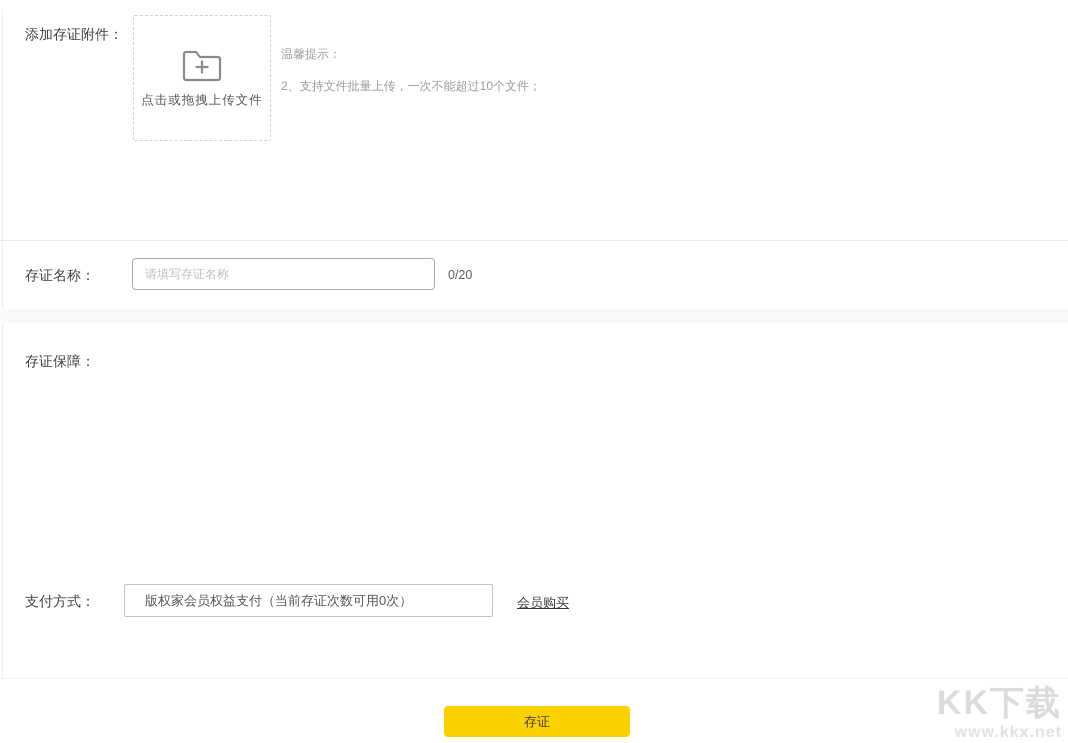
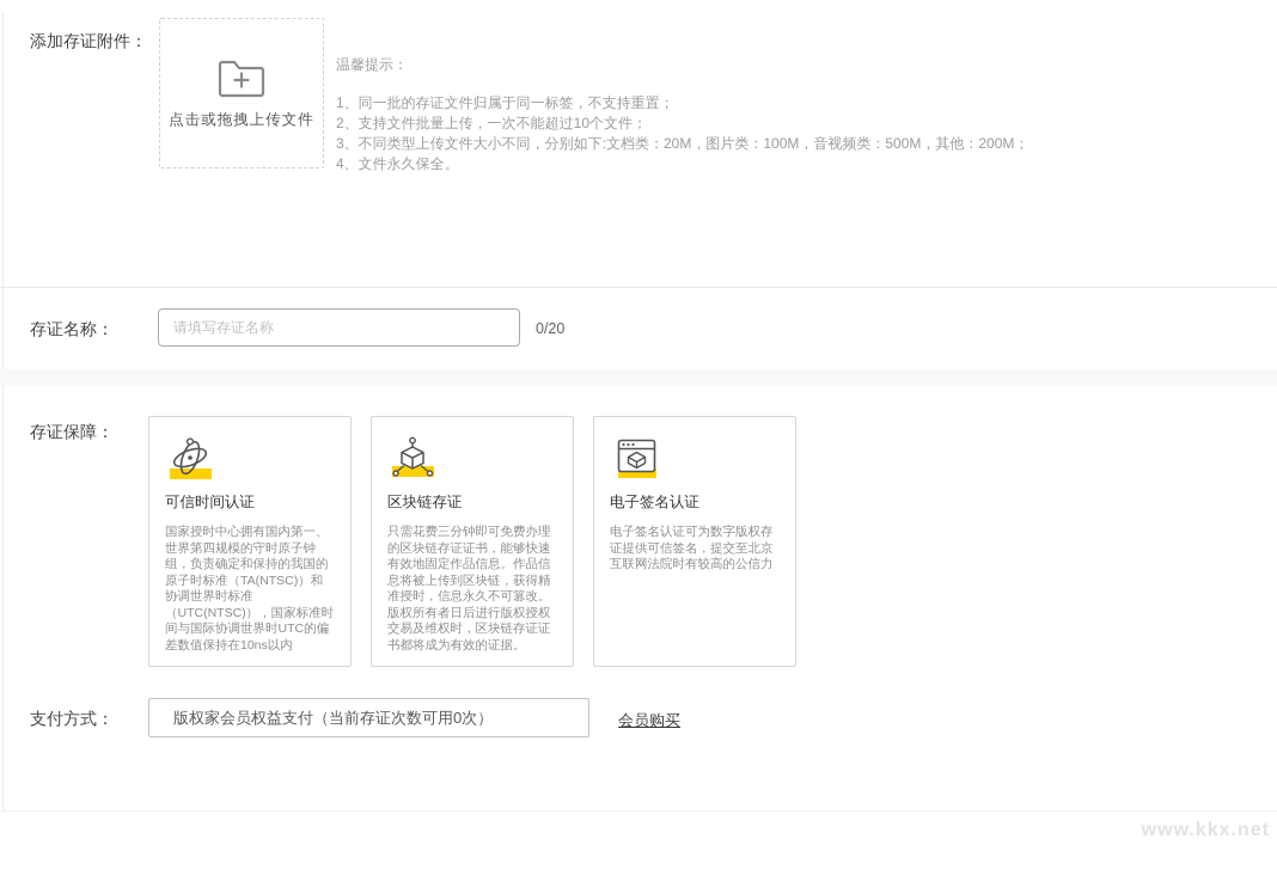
  添加存证附件：
  点击或拖拽上传文件
  温馨提示：
+ 1、同一批的存证文件归属于同一标签，不支持重置；
  2、支持文件批量上传，一次不能超过10个文件；
+ 3、不同类型上传文件大小不同，分别如下:文档类：20M，图片类：100M，音视频类：500M，其他：200M；
+ 4、文件永久保全。
  存证名称：
  请填写存证名称
  0/20
  存证保障：
+ 可信时间认证
+ 国家授时中心拥有国内第一、世界第四规模的守时原子钟组，负责确定和保持的我国的原子时标准（TA(NTSC)）和协调世界时标准（UTC(NTSC)），国家标准时间与国际协调世界时UTC的偏差数值保持在10ns以内
+ 区块链存证
+ 只需花费三分钟即可免费办理的区块链存证证书，能够快速有效地固定作品信息。作品信息将被上传到区块链，获得精准授时，信息永久不可篡改。版权所有者日后进行版权授权交易及维权时，区块链存证证书都将成为有效的证据。
+ 电子签名认证
+ 电子签名认证可为数字版权存证提供可信签名，提交至北京互联网法院时有较高的公信力
  支付方式：
  版权家会员权益支付（当前存证次数可用0次）
  会员购买
- 存证
- KK下载
  www.kkx.net
